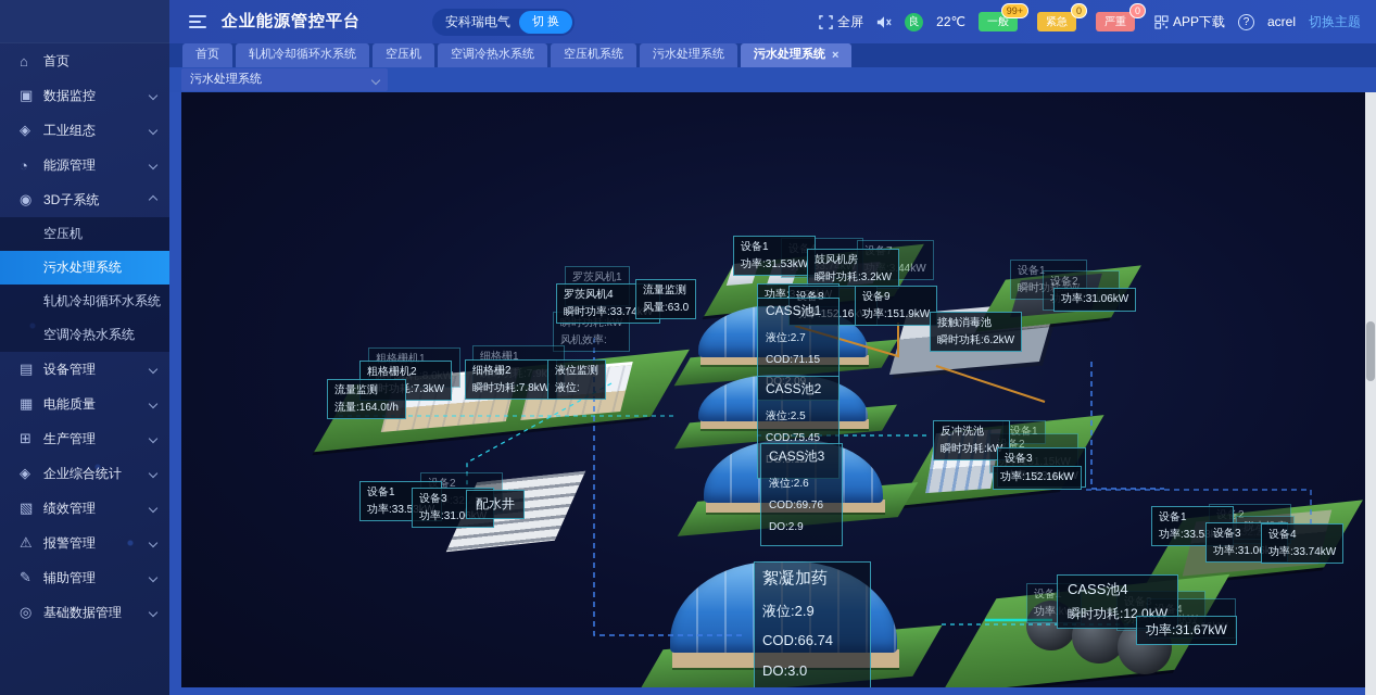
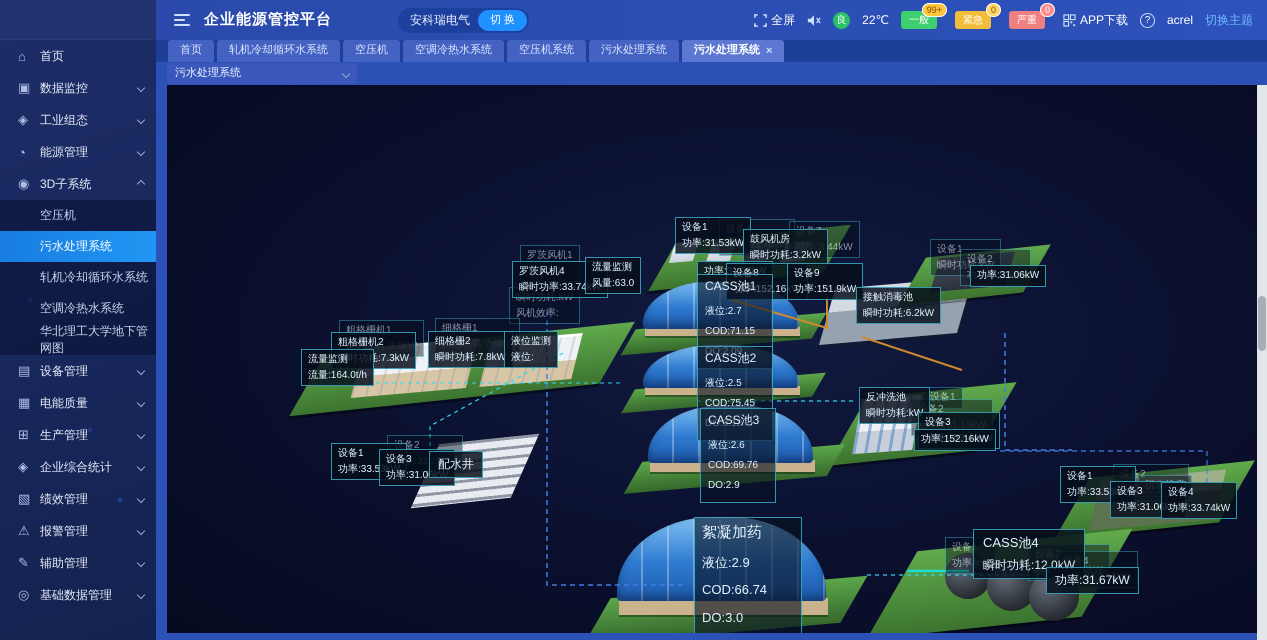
  ⌂
  首页
  ▣
  数据监控
  ◈
  工业组态
  ◔
  能源管理
  ◉
  3D子系统
  空压机
  污水处理系统
  轧机冷却循环水系统
  空调冷热水系统
+ 华北理工大学地下管网图
  ▤
  设备管理
  ▦
  电能质量
  ⊞
  生产管理
  ◈
  企业综合统计
  ▧
  绩效管理
  ⚠
  报警管理
  ✎
  辅助管理
  ◎
  基础数据管理
  企业能源管控平台
  安科瑞电气
  切 换
  全屏
  良
  22℃
  一般
  99+
  紧急
  0
  严重
  0
  APP下载
  ?
  acrel
  切换主题
  首页
  轧机冷却循环水系统
  空压机
  空调冷热水系统
  空压机系统
  污水处理系统
  污水处理系统
  污水处理系统
  罗茨风机1
  功率:kW
  罗茨风机4
  瞬时功率:33.74kW
  瞬时功耗:kW
  风机效率:
  流量监测
  风量:63.0
  设备1
  功率:31.53kW
  设备4
  功率:33.74kW
  鼓风机房
  瞬时功耗:3.2kW
  设备7
  功率:3.44kW
  功率:31.06kW
  设备8
  功率:152.16kW
  设备9
  功率:151.9kW
  设备1
  瞬时功耗:kW
  设备2
  功率:1.23kW
  功率:31.06kW
  接触消毒池
  瞬时功耗:6.2kW
  CASS池1
  液位:2.7
  COD:71.15
  DO:2.09
  CASS池2
  液位:2.5
  COD:75.45
  DO:3.12
  CASS池3
  液位:2.6
  COD:69.76
  DO:2.9
  絮凝加药
  液位:2.9
  COD:66.74
  DO:3.0
  粗格栅机1
  瞬时功耗:8.0kW
  粗格栅机2
  瞬时功耗:7.3kW
  细格栅1
  瞬时功耗:7.9kW
  细格栅2
  瞬时功耗:7.8kW
  液位监测
  液位:
  流量监测
  流量:164.0t/h
  设备1
  功率:33.53kW
  设备2
  功率:32.23kW
  设备3
  功率:31.06kW
  配水井
  反冲洗池
  瞬时功耗:kW
  设备1
  设备2
  功率:151.15kW
  设备3
  功率:153.44kW
  功率:152.16kW
  设备1
  功率:33.53kW
  设备2
  功率:32.23kW
  脱水机房
  设备3
  功率:31.06kW
  设备4
  功率:33.74kW
  设备1
  功率:kW
  CASS池4
  瞬时功耗:12.0kW
  设备3
  功率:153.44kW
  设备4
  功率:152.16kW
  功率:31.67kW
